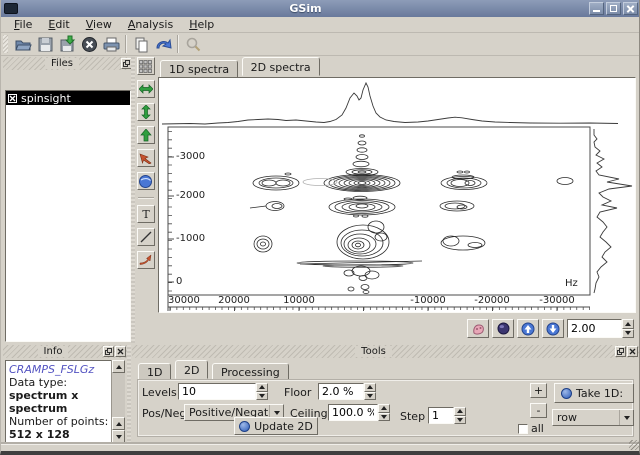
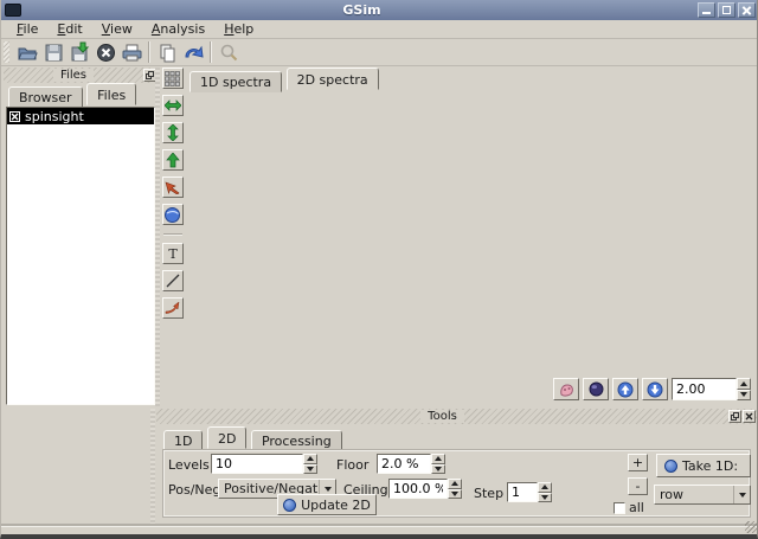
  GSim
  File
  Edit
  View
  Analysis
  Help
  Files
+ Browser Files
  spinsight
  T
  1D spectra 2D spectra
- -3000
- -2000
- -1000
- 0
- 30000
- 20000
- 10000
- -10000
- -20000
- -30000
- Hz
  2.00
- Info
- CRAMPS_FSLGz
- Data type: spectrum x spectrum
- Number of points: 512 x 128
  Tools
  1D 2D Processing
  Levels
  10
  Floor
  2.0 %
  Pos/Neg
  Positive/Negat
  Ceiling
  100.0 %
  Step
  1
  Update 2D
  +
  -
  all
  Take 1D:
  row
